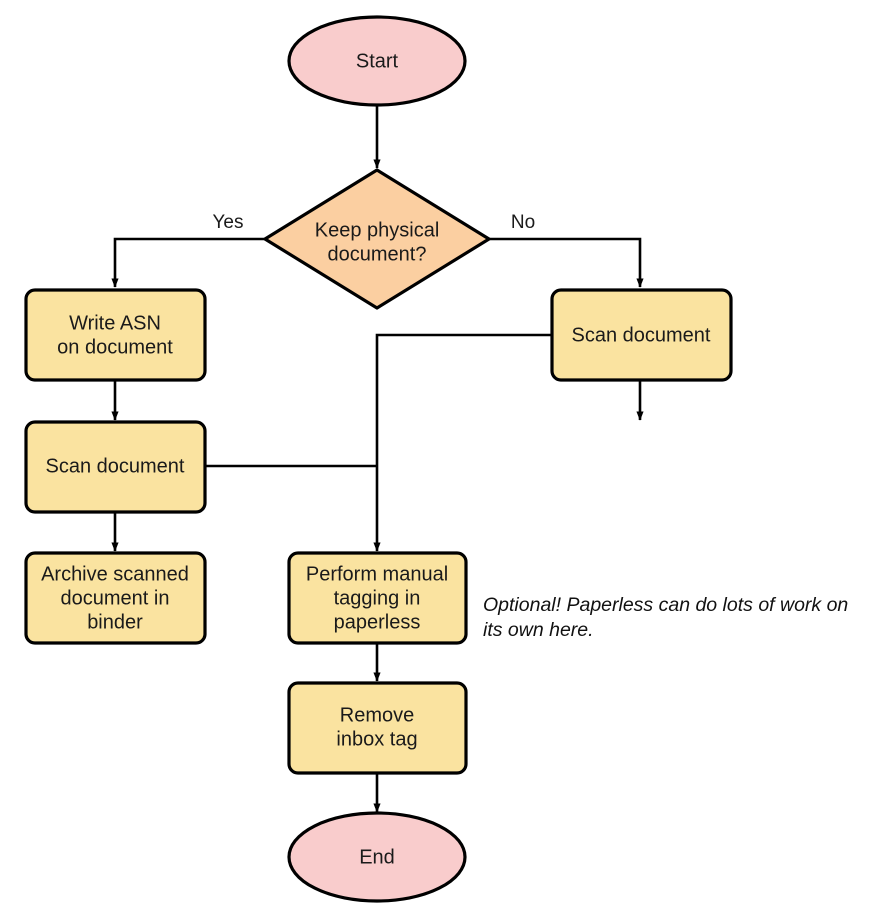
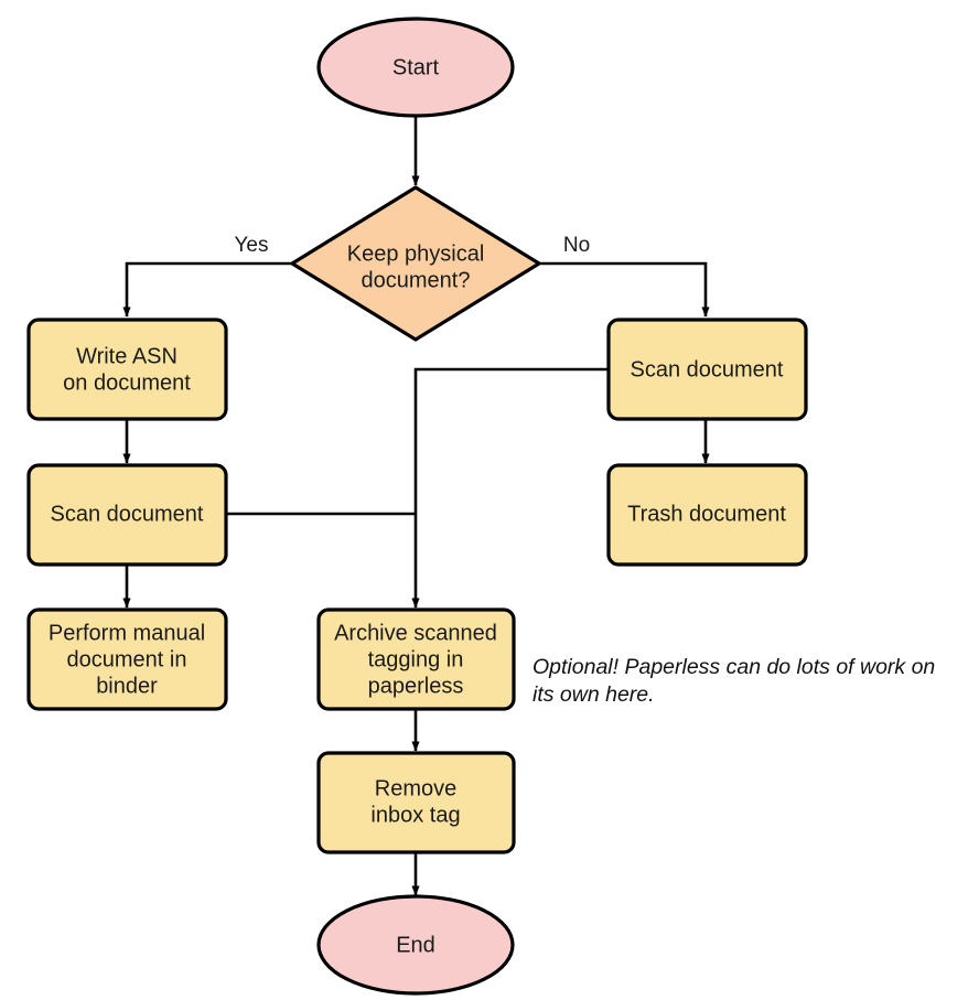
  Yes
  No
  Start
  Keep physical
  document?
  Write ASN
  on document
  Scan document
- Archive scanned
+ Perform manual
  document in
  binder
  Scan document
+ Trash document
- Perform manual
+ Archive scanned
  tagging in
  paperless
  Remove
  inbox tag
  End
  Optional! Paperless can do lots of work on
  its own here.
